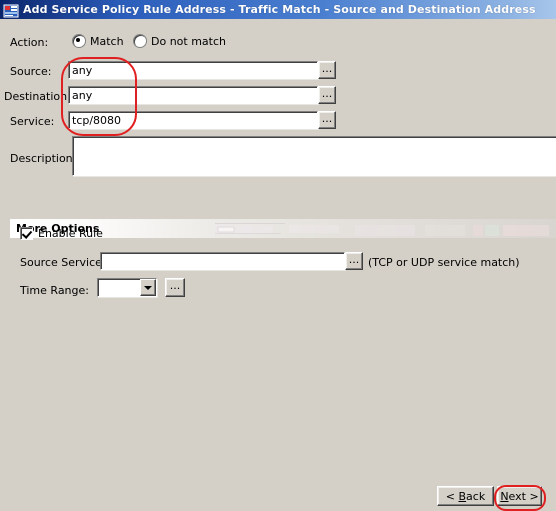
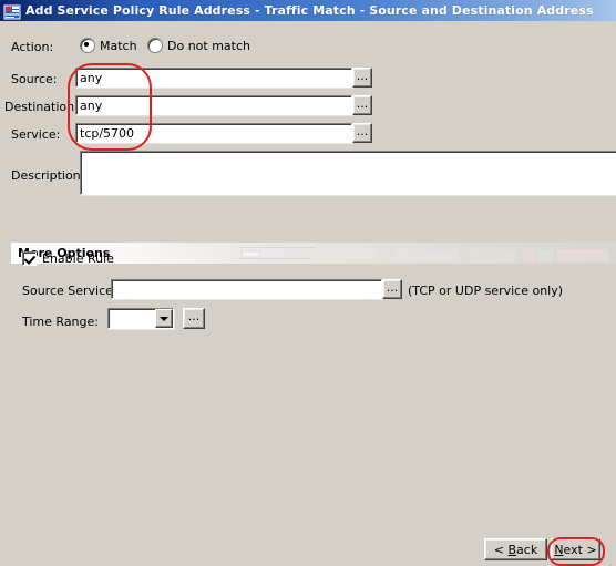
  Add Service Policy Rule Address - Traffic Match - Source and Destination Address
  Action:
  Match
  Do not match
  Source:
  any
  ...
  Destination
  any
  ...
  Service:
- tcp/8080
+ tcp/5700
  ...
  Description
  re Options
  Enable Rule
  Source Service
  ...
- (TCP or UDP service match)
+ (TCP or UDP service only)
  Time Range:
  ...
  < Back
  Next >
